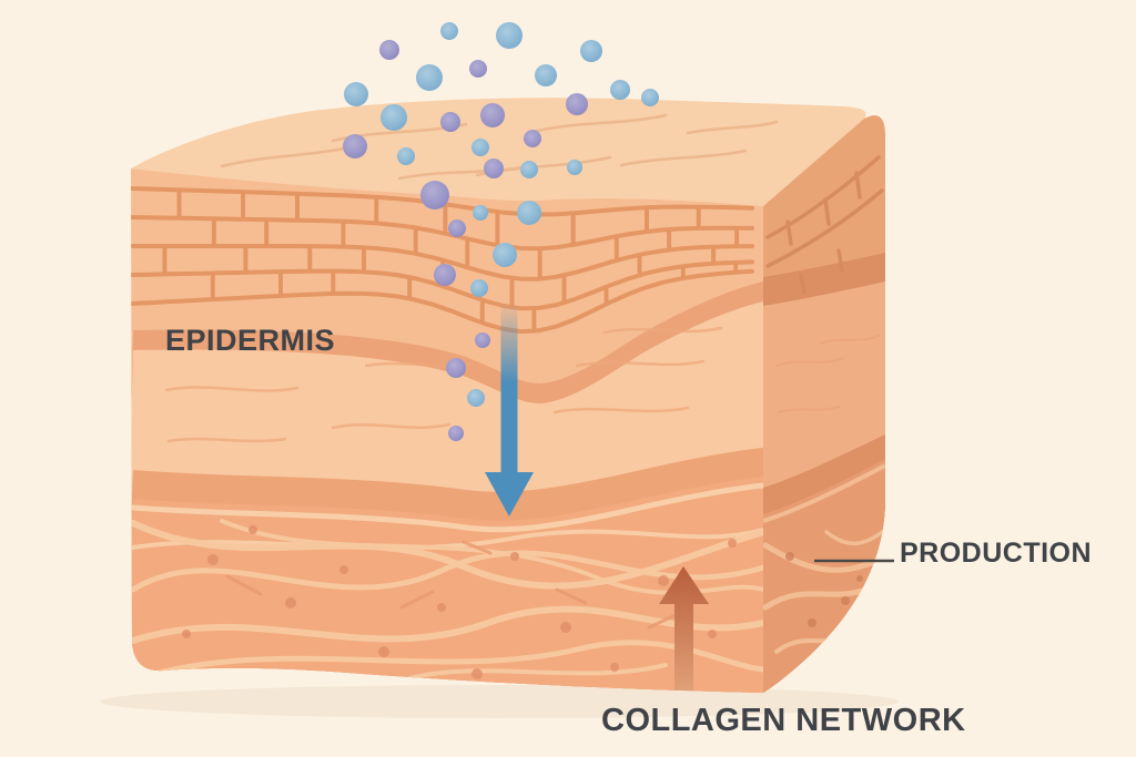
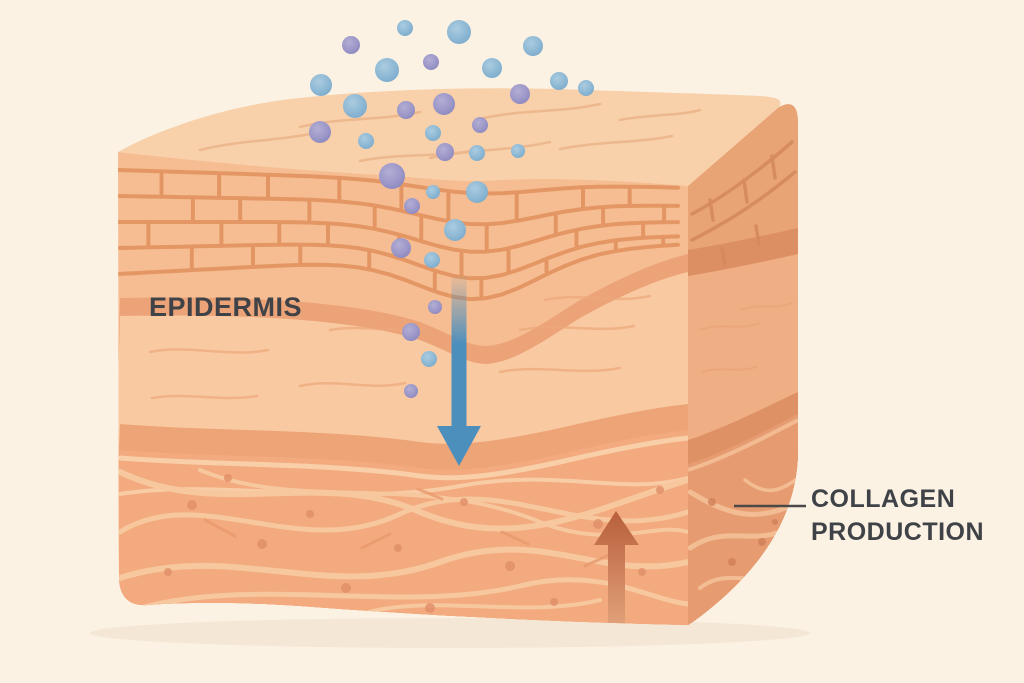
  EPIDERMIS
+ COLLAGEN
  PRODUCTION
- COLLAGEN NETWORK
